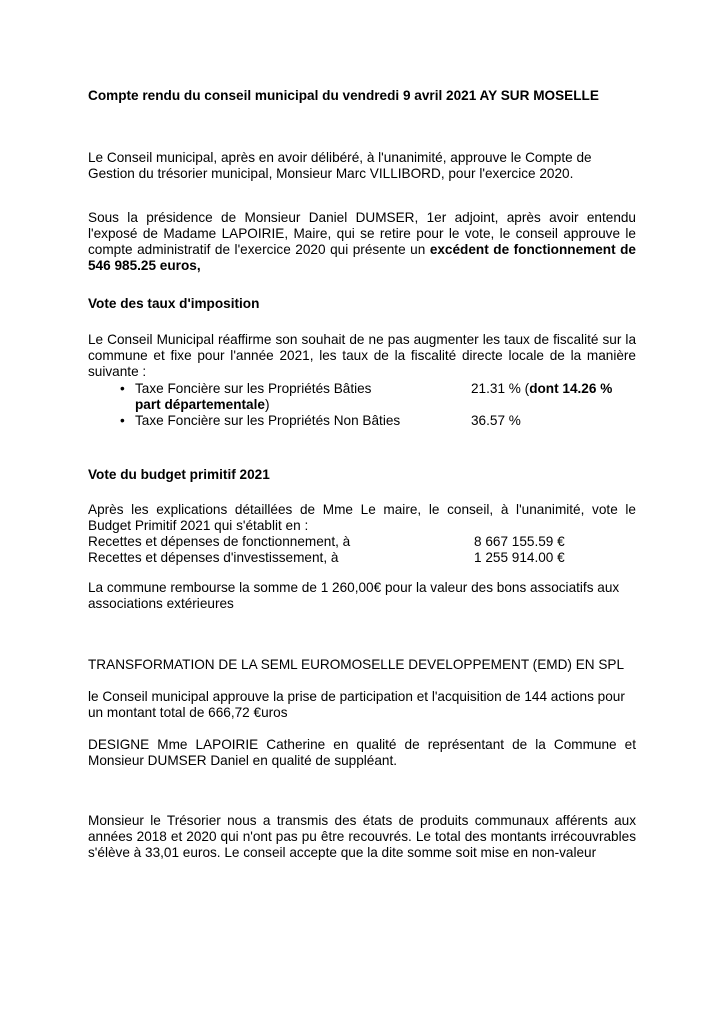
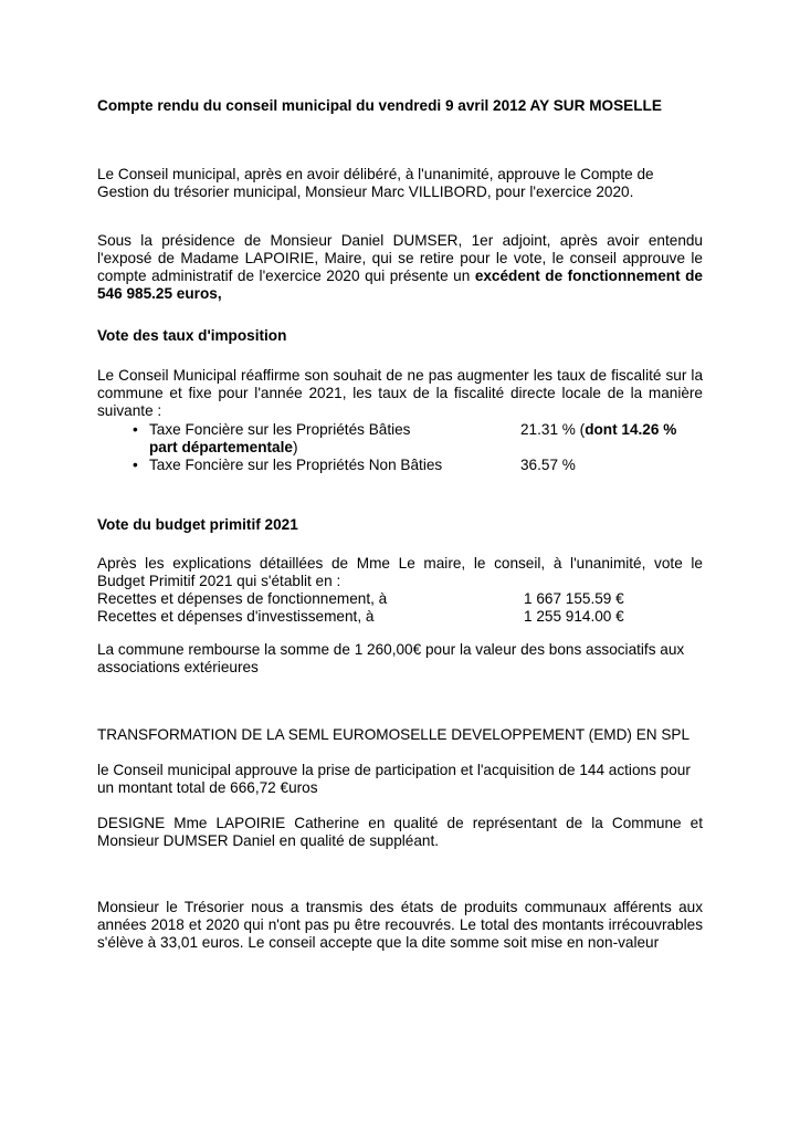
- Compte rendu du conseil municipal du vendredi 9 avril 2021 AY SUR MOSELLE
+ Compte rendu du conseil municipal du vendredi 9 avril 2012 AY SUR MOSELLE
  Le Conseil municipal, après en avoir délibéré, à l'unanimité, approuve le Compte de Gestion du trésorier municipal, Monsieur Marc VILLIBORD, pour l'exercice 2020.
  Sous la présidence de Monsieur Daniel DUMSER, 1er adjoint, après avoir entendu l'exposé de Madame LAPOIRIE, Maire, qui se retire pour le vote, le conseil approuve le compte administratif de l'exercice 2020 qui présente un excédent de fonctionnement de 546 985.25 euros,
  Vote des taux d'imposition
  Le Conseil Municipal réaffirme son souhait de ne pas augmenter les taux de fiscalité sur la commune et fixe pour l'année 2021, les taux de la fiscalité directe locale de la manière suivante :
  •
  Taxe Foncière sur les Propriétés Bâties
  21.31 % (dont 14.26 %
  part départementale)
  •
  Taxe Foncière sur les Propriétés Non Bâties
  36.57 %
  Vote du budget primitif 2021
  Après les explications détaillées de Mme Le maire, le conseil, à l'unanimité, vote le
  Budget Primitif 2021 qui s'établit en :
  Recettes et dépenses de fonctionnement, à
- 8 667 155.59 €
+ 1 667 155.59 €
  Recettes et dépenses d'investissement, à
  1 255 914.00 €
  La commune rembourse la somme de 1 260,00€ pour la valeur des bons associatifs aux associations extérieures
  TRANSFORMATION DE LA SEML EUROMOSELLE DEVELOPPEMENT (EMD) EN SPL
  le Conseil municipal approuve la prise de participation et l'acquisition de 144 actions pour un montant total de 666,72 €uros
  DESIGNE Mme LAPOIRIE Catherine en qualité de représentant de la Commune et Monsieur DUMSER Daniel en qualité de suppléant.
  Monsieur le Trésorier nous a transmis des états de produits communaux afférents aux années 2018 et 2020 qui n'ont pas pu être recouvrés. Le total des montants irrécouvrables s'élève à 33,01 euros. Le conseil accepte que la dite somme soit mise en non-valeur
